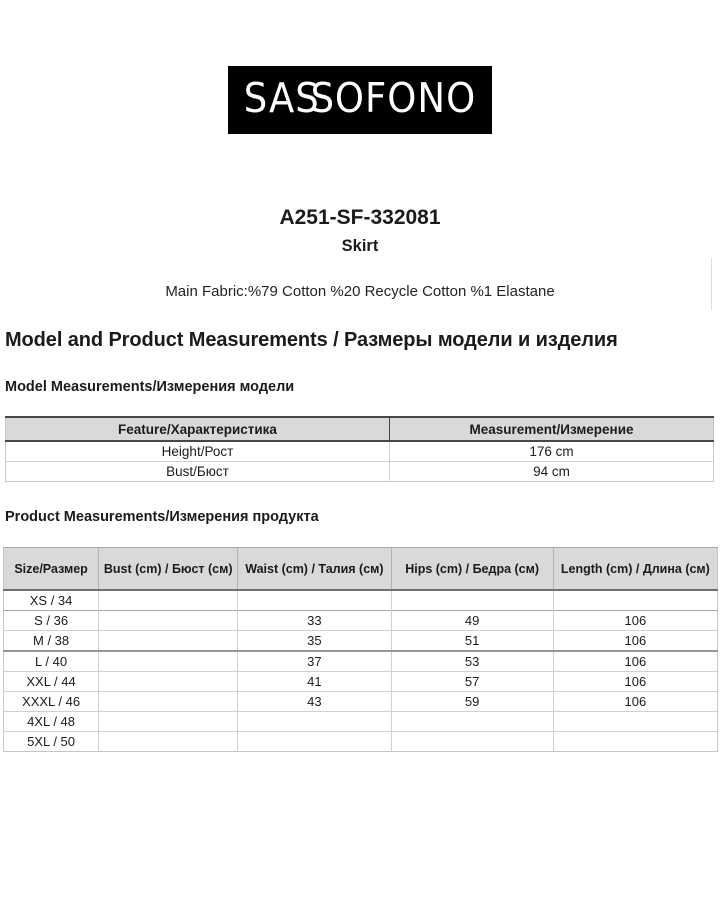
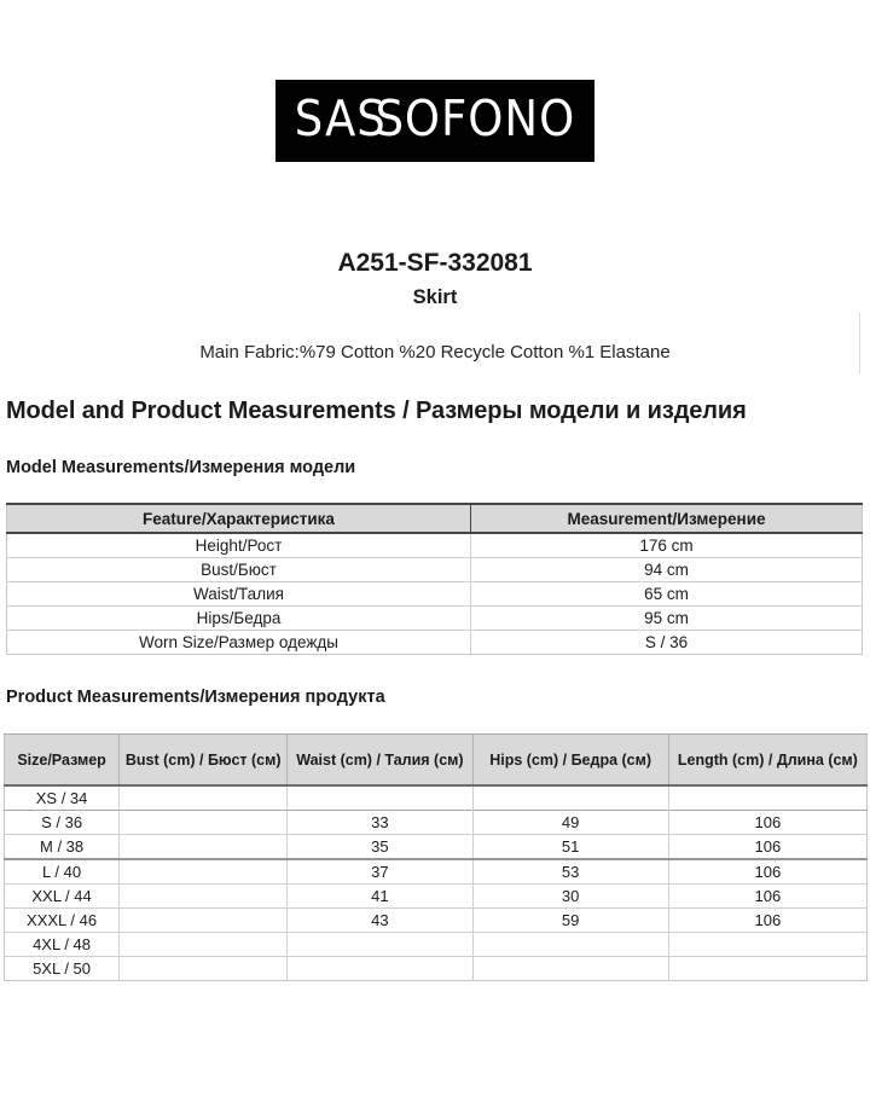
  SASS OFONO
  A251-SF-332081
  Skirt
  Main Fabric:%79 Cotton %20 Recycle Cotton %1 Elastane
  Model and Product Measurements / Размеры модели и изделия
  Model Measurements/Измерения модели
  Feature/Характеристика	Measurement/Измерение
  Height/Рост	176 cm
  Bust/Бюст	94 cm
+ Waist/Талия	65 cm
+ Hips/Бедра	95 cm
+ Worn Size/Размер одежды	S / 36
  Product Measurements/Измерения продукта
  Size/Размер	Bust (cm) / Бюст (см)	Waist (cm) / Талия (см)	Hips (cm) / Бедра (см)	Length (cm) / Длина (см)
  XS / 34
  S / 36		33	49	106
  M / 38		35	51	106
  L / 40		37	53	106
- XXL / 44		41	57	106
+ XXL / 44		41	30	106
  XXXL / 46		43	59	106
  4XL / 48
  5XL / 50
